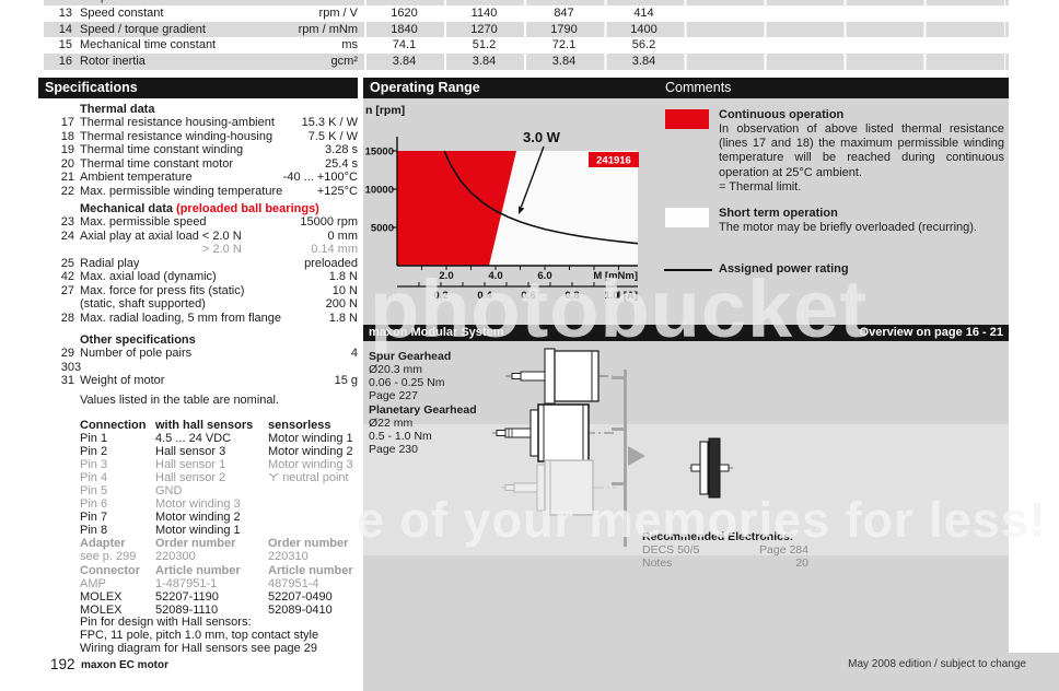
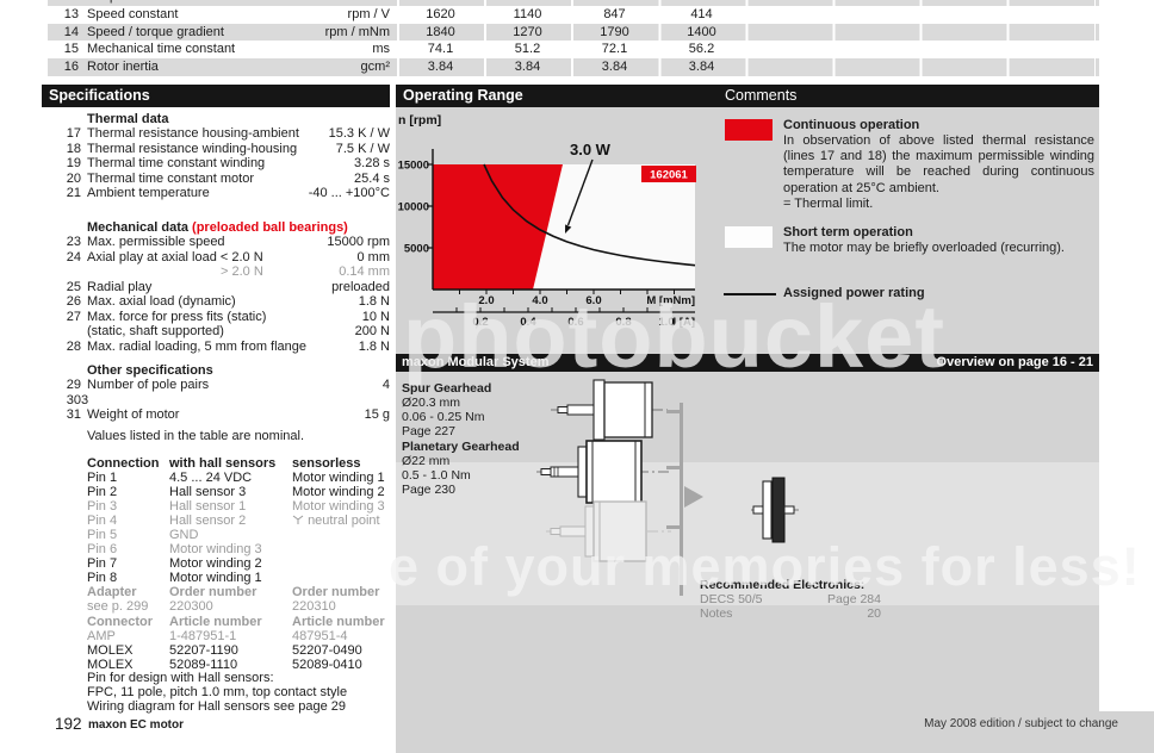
  13
  Speed constant
  rpm / V
  1620
  1140
  847
  414
  14
  Speed / torque gradient
  rpm / mNm
  1840
  1270
  1790
  1400
  15
  Mechanical time constant
  ms
  74.1
  51.2
  72.1
  56.2
  16
  Rotor inertia
  gcm²
  3.84
  3.84
  3.84
  3.84
  Specifications
  Operating Range
  Comments
  n [rpm]
  15000
  10000
  5000
  2.0
  4.0
  6.0
  M [mNm]
  0.2
  0.4
  0.6
  0.8
  1.0
  I [A]
  3.0 W
- 241916
+ 162061
  Continuous operation
  In observation of above listed thermal resistance (lines 17 and 18) the maximum permissible winding temperature will be reached during continuous operation at 25°C ambient.
  = Thermal limit.
  Short term operation
  The motor may be briefly overloaded (recurring).
  Assigned power rating
  maxon Modular System
  Overview on page 16 - 21
  Spur Gearhead
  Ø20.3 mm
  0.06 - 0.25 Nm
  Page 227
  Planetary Gearhead
  Ø22 mm
  0.5 - 1.0 Nm
  Page 230
  Recommended Electronics:
  DECS 50/5
  Page 284
  Notes
  20
  Thermal data
  17
  Thermal resistance housing-ambient
  15.3 K / W
  18
  Thermal resistance winding-housing
  7.5 K / W
  19
  Thermal time constant winding
  3.28 s
  20
  Thermal time constant motor
  25.4 s
  21
  Ambient temperature
  -40 ... +100°C
- 22
- Max. permissible winding temperature
- +125°C
  Mechanical data (preloaded ball bearings)
  23
  Max. permissible speed
  15000 rpm
  24
  Axial play at axial load < 2.0 N
  0 mm
  > 2.0 N
  0.14 mm
  25
  Radial play
  preloaded
- 42
+ 26
  Max. axial load (dynamic)
  1.8 N
  27
  Max. force for press fits (static)
  10 N
  (static, shaft supported)
  200 N
  28
  Max. radial loading, 5 mm from flange
  1.8 N
  Other specifications
  29
  Number of pole pairs
  4
  30
  3
  31
  Weight of motor
  15 g
  Values listed in the table are nominal.
  Connection
  with hall sensors
  sensorless
  Pin 1
  4.5 ... 24 VDC
  Motor winding 1
  Pin 2
  Hall sensor 3
  Motor winding 2
  Pin 3
  Hall sensor 1
  Motor winding 3
  Pin 4
  Hall sensor 2
  neutral point
  Pin 5
  GND
  Pin 6
  Motor winding 3
  Pin 7
  Motor winding 2
  Pin 8
  Motor winding 1
  Adapter
  Order number
  Order number
  see p. 299
  220300
  220310
  Connector
  Article number
  Article number
  AMP
  1-487951-1
  487951-4
  MOLEX
  52207-1190
  52207-0490
  MOLEX
  52089-1110
  52089-0410
  Pin for design with Hall sensors:
  FPC, 11 pole, pitch 1.0 mm, top contact style
  Wiring diagram for Hall sensors see page 29
  192
  maxon EC motor
  May 2008 edition / subject to change
  photobucket
  e of your memories for less!
